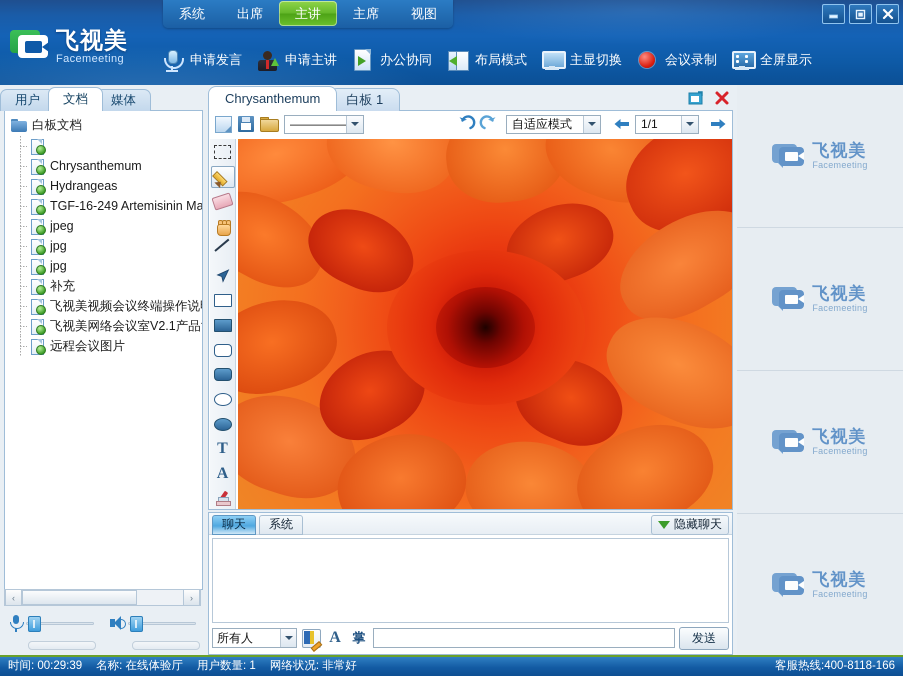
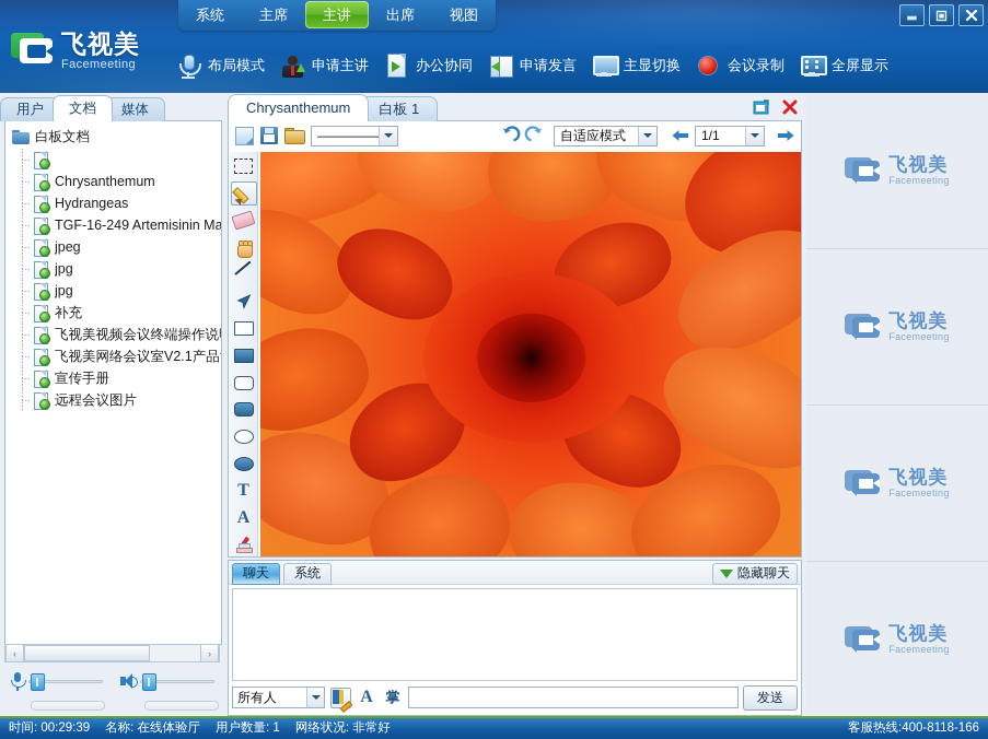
  系统
- 出席
+ 主席
  主讲
- 主席
+ 出席
  视图
  飞视美
  Facemeeting
- 申请发言
+ 布局模式
  申请主讲
  办公协同
- 布局模式
+ 申请发言
  主显切换
  会议录制
  全屏显示
  用户
  文档
  媒体
  白板文档
  Chrysanthemum
  Hydrangeas
  TGF-16-249 Artemisinin Ma
  jpeg
  jpg
  jpg
  补充
  飞视美视频会议终端操作说
  飞视美网络会议室V2.1产品
+ 宣传手册
  远程会议图片
  ‹
  ›
  Chrysanthemum
  白板 1
  —————
  自适应模式
  1/1
  T
  A
  聊天
  系统
  隐藏聊天
  所有人
  A
  掌
  发送
  飞视美
  Facemeeting
  飞视美
  Facemeeting
  飞视美
  Facemeeting
  飞视美
  Facemeeting
  时间: 00:29:39
  名称: 在线体验厅
  用户数量: 1
  网络状况: 非常好
  客服热线:400-8118-166
